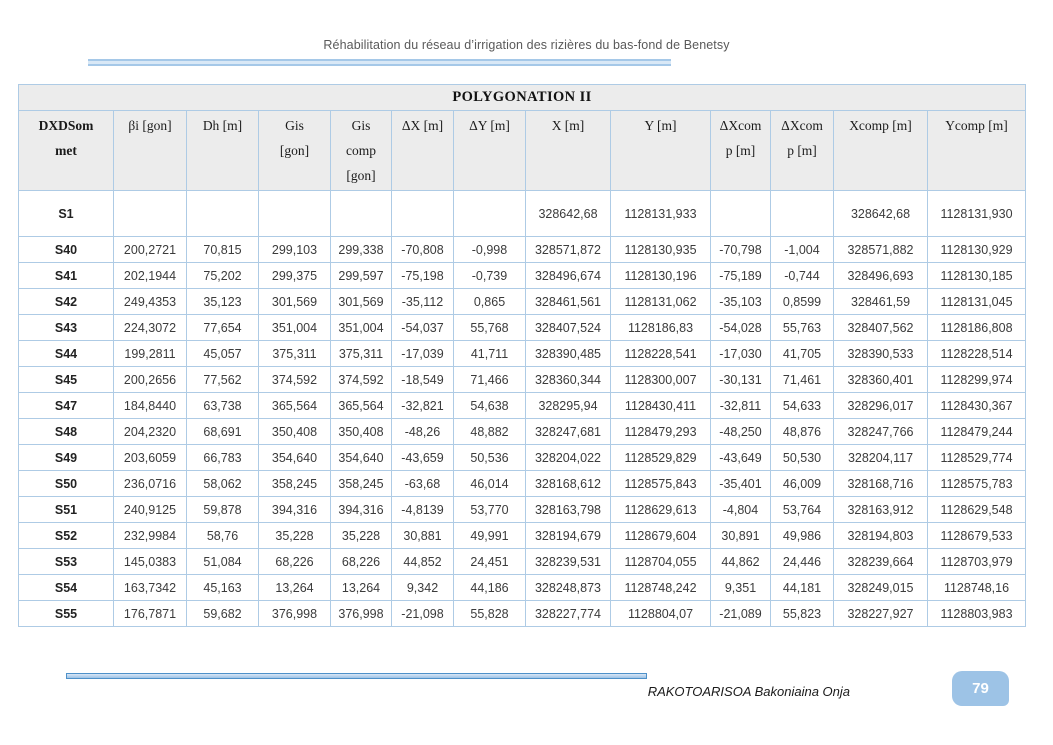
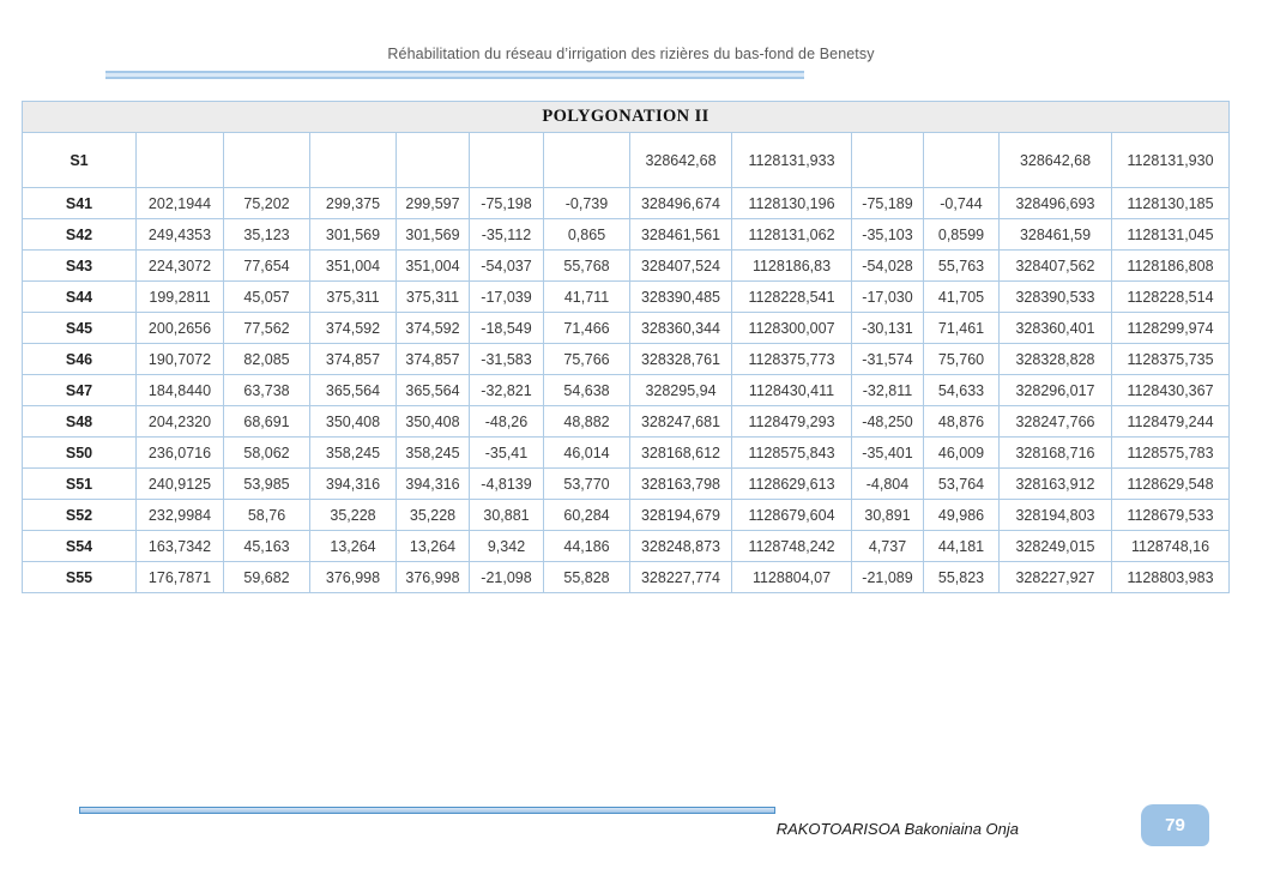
  Réhabilitation du réseau d’irrigation des rizières du bas-fond de Benetsy
  POLYGONATION II
- DXDSommet	βi [gon]	Dh [m]	Gis[gon]	Giscomp[gon]	ΔX [m]	ΔY [m]	X [m]	Y [m]	ΔXcomp [m]	ΔXcomp [m]	Xcomp [m]	Ycomp [m]
  S1							328642,68	1128131,933			328642,68	1128131,930
- S40	200,2721	70,815	299,103	299,338	-70,808	-0,998	328571,872	1128130,935	-70,798	-1,004	328571,882	1128130,929
  S41	202,1944	75,202	299,375	299,597	-75,198	-0,739	328496,674	1128130,196	-75,189	-0,744	328496,693	1128130,185
  S42	249,4353	35,123	301,569	301,569	-35,112	0,865	328461,561	1128131,062	-35,103	0,8599	328461,59	1128131,045
  S43	224,3072	77,654	351,004	351,004	-54,037	55,768	328407,524	1128186,83	-54,028	55,763	328407,562	1128186,808
  S44	199,2811	45,057	375,311	375,311	-17,039	41,711	328390,485	1128228,541	-17,030	41,705	328390,533	1128228,514
  S45	200,2656	77,562	374,592	374,592	-18,549	71,466	328360,344	1128300,007	-30,131	71,461	328360,401	1128299,974
+ S46	190,7072	82,085	374,857	374,857	-31,583	75,766	328328,761	1128375,773	-31,574	75,760	328328,828	1128375,735
  S47	184,8440	63,738	365,564	365,564	-32,821	54,638	328295,94	1128430,411	-32,811	54,633	328296,017	1128430,367
  S48	204,2320	68,691	350,408	350,408	-48,26	48,882	328247,681	1128479,293	-48,250	48,876	328247,766	1128479,244
- S49	203,6059	66,783	354,640	354,640	-43,659	50,536	328204,022	1128529,829	-43,649	50,530	328204,117	1128529,774
- S50	236,0716	58,062	358,245	358,245	-63,68	46,014	328168,612	1128575,843	-35,401	46,009	328168,716	1128575,783
+ S50	236,0716	58,062	358,245	358,245	-35,41	46,014	328168,612	1128575,843	-35,401	46,009	328168,716	1128575,783
- S51	240,9125	59,878	394,316	394,316	-4,8139	53,770	328163,798	1128629,613	-4,804	53,764	328163,912	1128629,548
+ S51	240,9125	53,985	394,316	394,316	-4,8139	53,770	328163,798	1128629,613	-4,804	53,764	328163,912	1128629,548
- S52	232,9984	58,76	35,228	35,228	30,881	49,991	328194,679	1128679,604	30,891	49,986	328194,803	1128679,533
+ S52	232,9984	58,76	35,228	35,228	30,881	60,284	328194,679	1128679,604	30,891	49,986	328194,803	1128679,533
- S53	145,0383	51,084	68,226	68,226	44,852	24,451	328239,531	1128704,055	44,862	24,446	328239,664	1128703,979
- S54	163,7342	45,163	13,264	13,264	9,342	44,186	328248,873	1128748,242	9,351	44,181	328249,015	1128748,16
+ S54	163,7342	45,163	13,264	13,264	9,342	44,186	328248,873	1128748,242	4,737	44,181	328249,015	1128748,16
  S55	176,7871	59,682	376,998	376,998	-21,098	55,828	328227,774	1128804,07	-21,089	55,823	328227,927	1128803,983
  RAKOTOARISOA Bakoniaina Onja
  79
